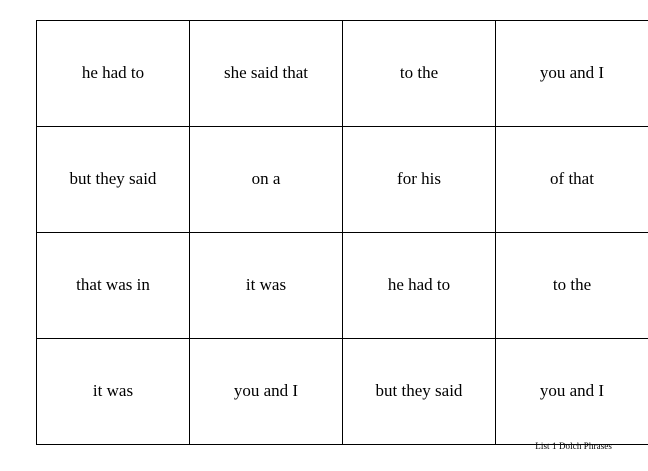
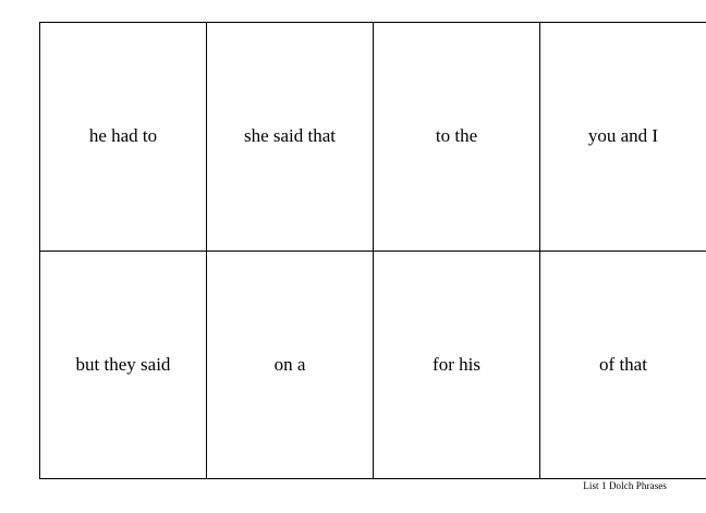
  he had to	she said that	to the	you and I
  but they said	on a	for his	of that
- that was in	it was	he had to	to the
- it was	you and I	but they said	you and I
  List 1 Dolch Phrases
